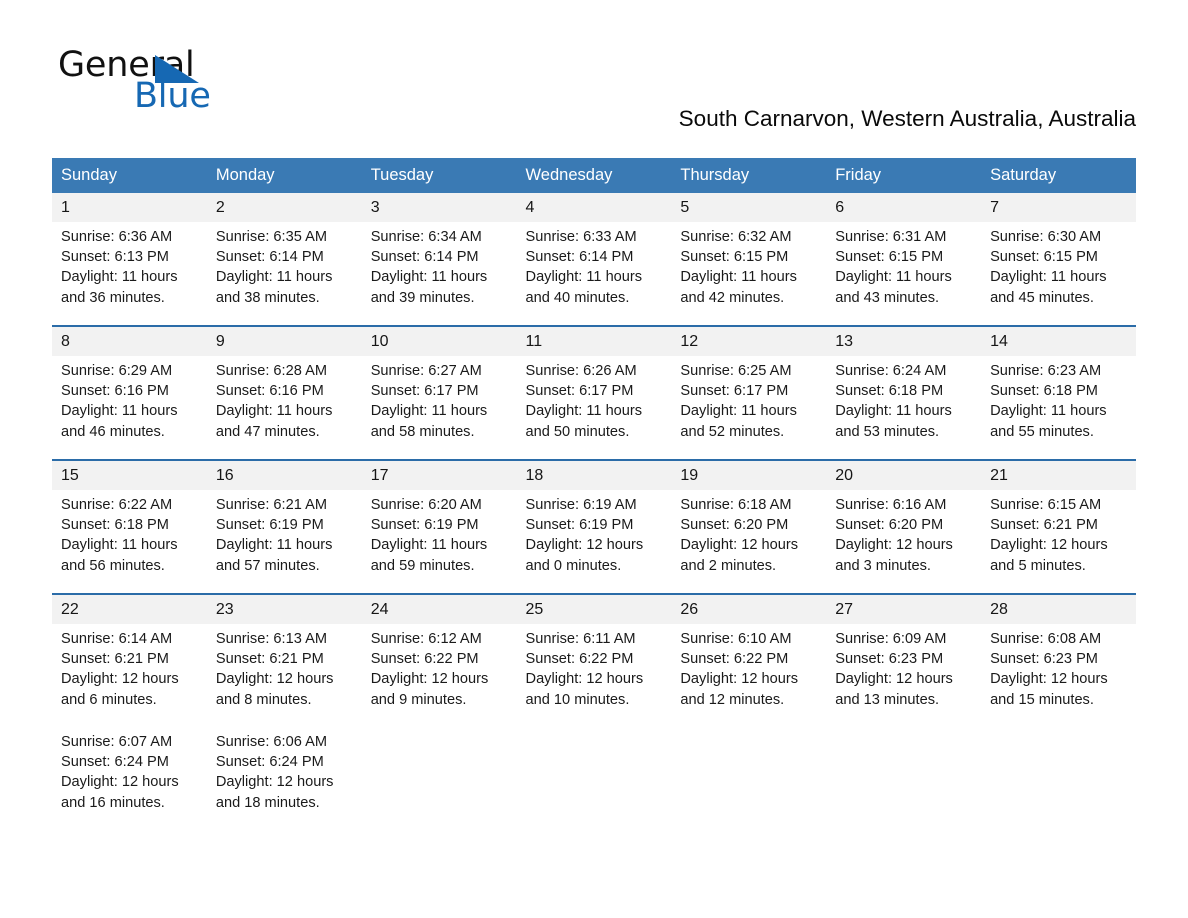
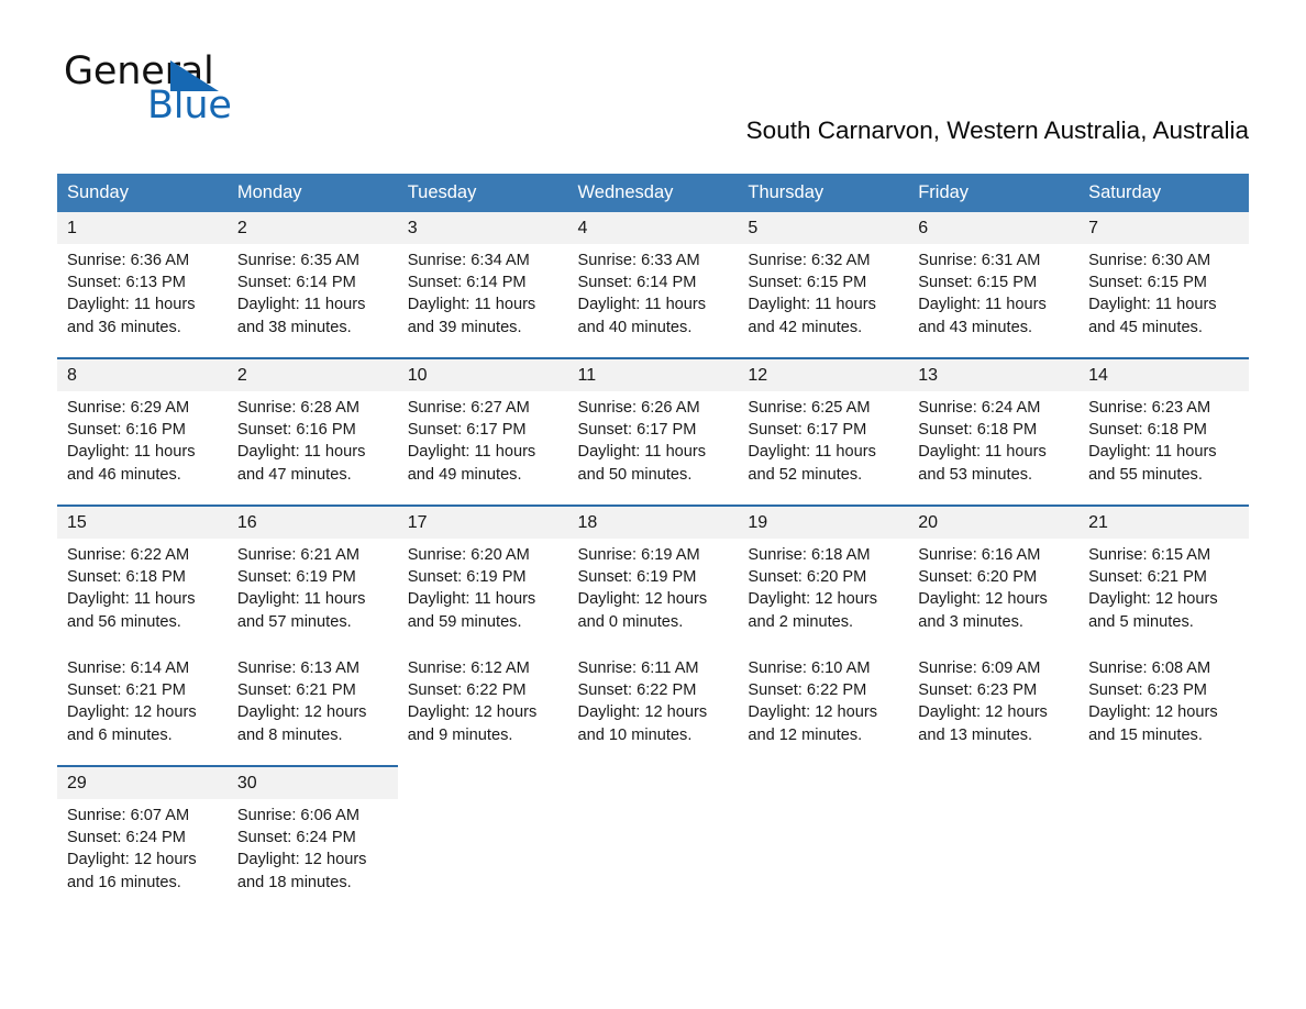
  General
  Blue
  South Carnarvon, Western Australia, Australia
  Sunday	Monday	Tuesday	Wednesday	Thursday	Friday	Saturday
  1	2	3	4	5	6	7
  Sunrise: 6:36 AM Sunset: 6:13 PM Daylight: 11 hours and 36 minutes.	Sunrise: 6:35 AM Sunset: 6:14 PM Daylight: 11 hours and 38 minutes.	Sunrise: 6:34 AM Sunset: 6:14 PM Daylight: 11 hours and 39 minutes.	Sunrise: 6:33 AM Sunset: 6:14 PM Daylight: 11 hours and 40 minutes.	Sunrise: 6:32 AM Sunset: 6:15 PM Daylight: 11 hours and 42 minutes.	Sunrise: 6:31 AM Sunset: 6:15 PM Daylight: 11 hours and 43 minutes.	Sunrise: 6:30 AM Sunset: 6:15 PM Daylight: 11 hours and 45 minutes.
- 8	9	10	11	12	13	14
+ 8	2	10	11	12	13	14
- Sunrise: 6:29 AM Sunset: 6:16 PM Daylight: 11 hours and 46 minutes.	Sunrise: 6:28 AM Sunset: 6:16 PM Daylight: 11 hours and 47 minutes.	Sunrise: 6:27 AM Sunset: 6:17 PM Daylight: 11 hours and 58 minutes.	Sunrise: 6:26 AM Sunset: 6:17 PM Daylight: 11 hours and 50 minutes.	Sunrise: 6:25 AM Sunset: 6:17 PM Daylight: 11 hours and 52 minutes.	Sunrise: 6:24 AM Sunset: 6:18 PM Daylight: 11 hours and 53 minutes.	Sunrise: 6:23 AM Sunset: 6:18 PM Daylight: 11 hours and 55 minutes.
+ Sunrise: 6:29 AM Sunset: 6:16 PM Daylight: 11 hours and 46 minutes.	Sunrise: 6:28 AM Sunset: 6:16 PM Daylight: 11 hours and 47 minutes.	Sunrise: 6:27 AM Sunset: 6:17 PM Daylight: 11 hours and 49 minutes.	Sunrise: 6:26 AM Sunset: 6:17 PM Daylight: 11 hours and 50 minutes.	Sunrise: 6:25 AM Sunset: 6:17 PM Daylight: 11 hours and 52 minutes.	Sunrise: 6:24 AM Sunset: 6:18 PM Daylight: 11 hours and 53 minutes.	Sunrise: 6:23 AM Sunset: 6:18 PM Daylight: 11 hours and 55 minutes.
  15	16	17	18	19	20	21
  Sunrise: 6:22 AM Sunset: 6:18 PM Daylight: 11 hours and 56 minutes.	Sunrise: 6:21 AM Sunset: 6:19 PM Daylight: 11 hours and 57 minutes.	Sunrise: 6:20 AM Sunset: 6:19 PM Daylight: 11 hours and 59 minutes.	Sunrise: 6:19 AM Sunset: 6:19 PM Daylight: 12 hours and 0 minutes.	Sunrise: 6:18 AM Sunset: 6:20 PM Daylight: 12 hours and 2 minutes.	Sunrise: 6:16 AM Sunset: 6:20 PM Daylight: 12 hours and 3 minutes.	Sunrise: 6:15 AM Sunset: 6:21 PM Daylight: 12 hours and 5 minutes.
- 22	23	24	25	26	27	28
  Sunrise: 6:14 AM Sunset: 6:21 PM Daylight: 12 hours and 6 minutes.	Sunrise: 6:13 AM Sunset: 6:21 PM Daylight: 12 hours and 8 minutes.	Sunrise: 6:12 AM Sunset: 6:22 PM Daylight: 12 hours and 9 minutes.	Sunrise: 6:11 AM Sunset: 6:22 PM Daylight: 12 hours and 10 minutes.	Sunrise: 6:10 AM Sunset: 6:22 PM Daylight: 12 hours and 12 minutes.	Sunrise: 6:09 AM Sunset: 6:23 PM Daylight: 12 hours and 13 minutes.	Sunrise: 6:08 AM Sunset: 6:23 PM Daylight: 12 hours and 15 minutes.
+ 29	30
  Sunrise: 6:07 AM Sunset: 6:24 PM Daylight: 12 hours and 16 minutes.	Sunrise: 6:06 AM Sunset: 6:24 PM Daylight: 12 hours and 18 minutes.
